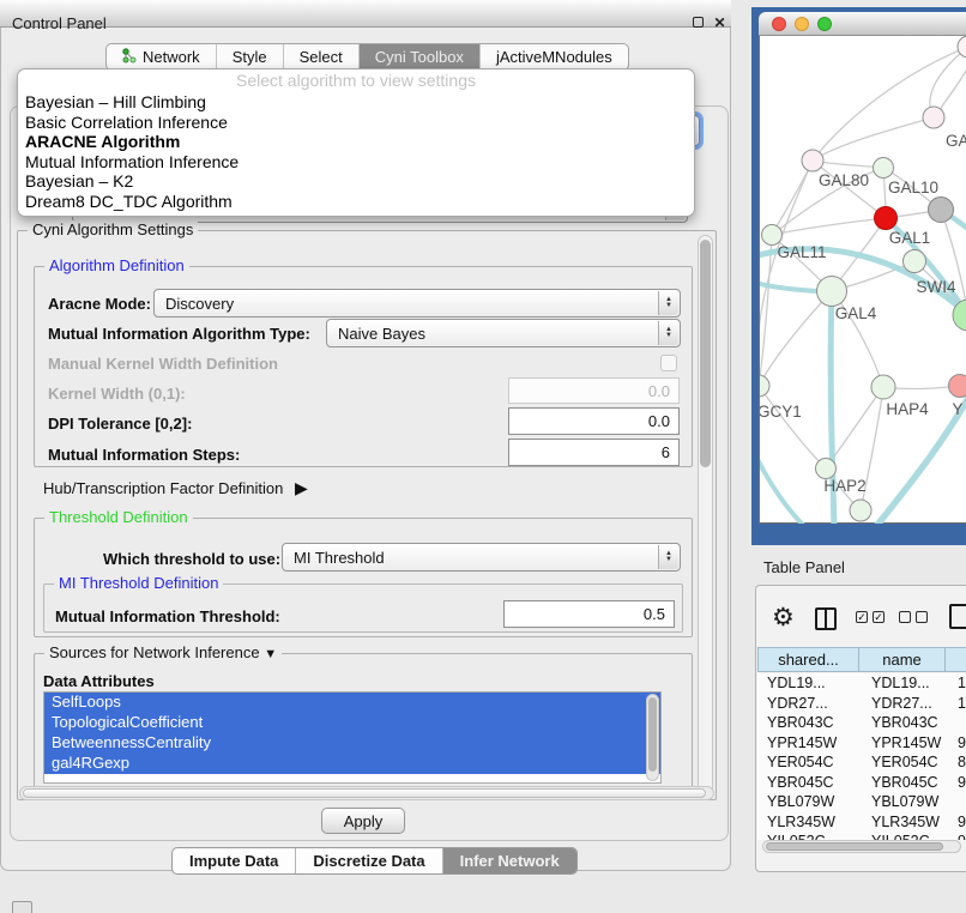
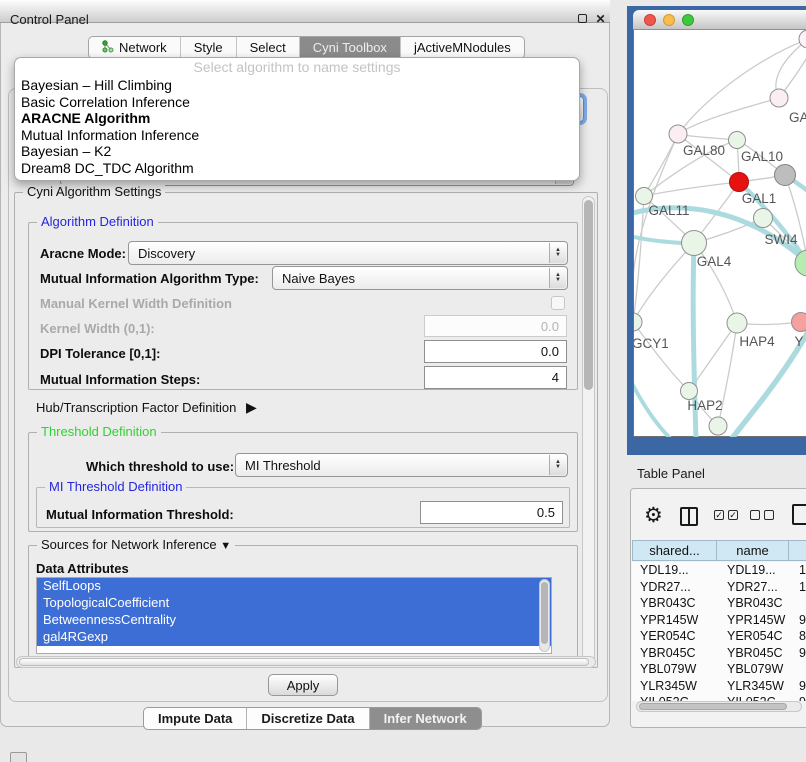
  Control Panel
  ✕
  Network
  Style
  Select
  Cyni Toolbox
  jActiveMNodules
- Select algorithm to view settings
+ Select algorithm to name settings
  Bayesian – Hill Climbing
  Basic Correlation Inference
  ARACNE Algorithm
  Mutual Information Inference
  Bayesian – K2
  Dream8 DC_TDC Algorithm
  Cyni Algorithm Settings
  Algorithm Definition
  Aracne Mode:
  Discovery
  Mutual Information Algorithm Type:
  Naive Bayes
  Manual Kernel Width Definition
  Kernel Width (0,1):
  0.0
- DPI Tolerance [0,2]:
+ DPI Tolerance [0,1]:
  0.0
  Mutual Information Steps:
- 6
+ 4
  Hub/Transcription Factor Definition ▶
  Threshold Definition
  Which threshold to use:
  MI Threshold
  MI Threshold Definition
  Mutual Information Threshold:
  0.5
  Sources for Network Inference ▼
  Data Attributes
  SelfLoops
  TopologicalCoefficient
  BetweennessCentrality
  gal4RGexp
  Apply
  Impute Data
  Discretize Data
  Infer Network
  GAL80
  GAL10
  GAL1
  GAL11
  GAL4
  SWI4
  GCY1
  HAP4
  Y
  HAP2
  Table Panel
  ⚙
  ✓
  ✓
  shared...
  name
  YDL19...
  YDL19...
  YDR27...
  YDR27...
  YBR043C
  YBR043C
  YPR145W
  YPR145W
  YER054C
  YER054C
  YBR045C
  YBR045C
  YBL079W
  YBL079W
  YLR345W
  YLR345W
